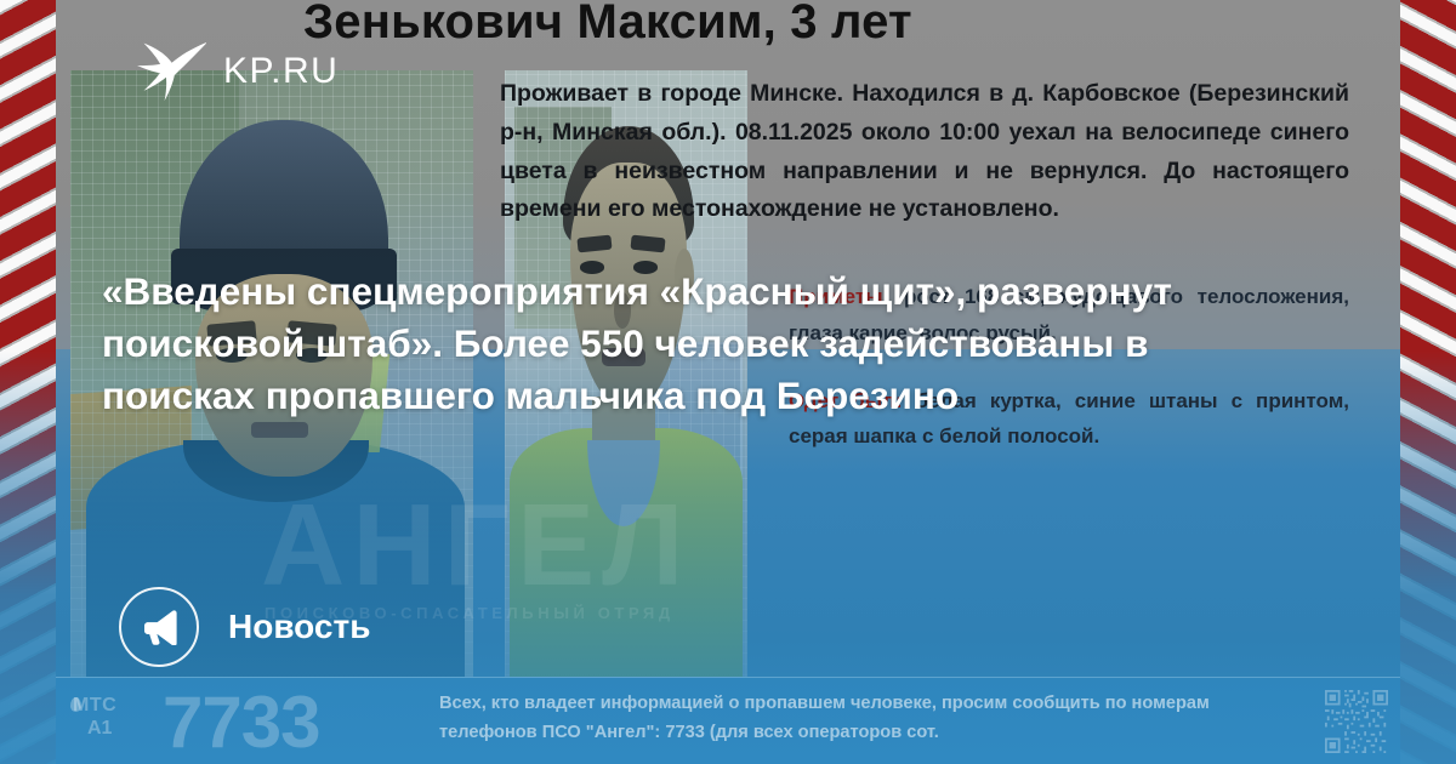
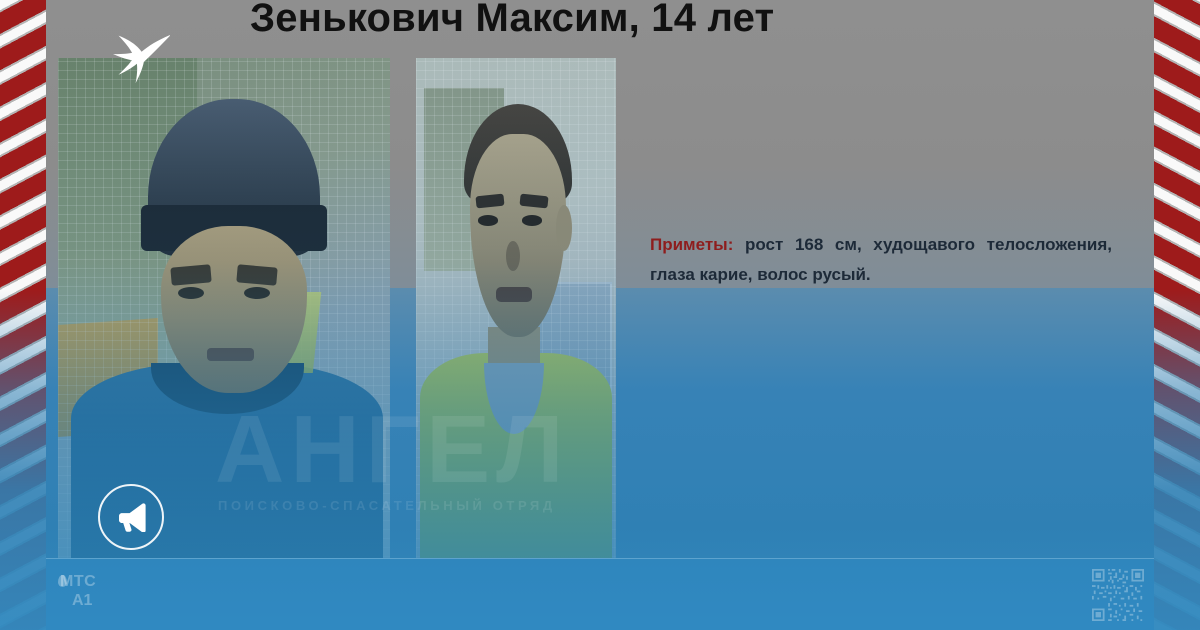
- Зенькович Максим, 3 лет
+ Зенькович Максим, 14 лет
- Проживает в городе Минске. Находился в д. Карбовское (Березинский р-н, Минская обл.). 08.11.2025 около 10:00 уехал на велосипеде синего цвета в неизвестном направлении и не вернулся. До настоящего времени его местонахождение не установлено.
  Приметы: рост 168 см, худощавого телосложения, глаза карие, волос русый.
- Одет был: белая куртка, синие штаны с принтом, серая шапка с белой полосой.
  АНГЕЛ
  ПОИСКОВО-СПАСАТЕЛЬНЫЙ ОТРЯД
  МТС
  А1
- 7733
- Всех, кто владеет информацией о пропавшем человеке, просим сообщить по номерам телефонов ПСО "Ангел": 7733 (для всех операторов сот.
- KP.RU
- «Введены спецмероприятия «Красный щит», развернут поисковой штаб». Более 550 человек задействованы в поисках пропавшего мальчика под Березино
- Новость
